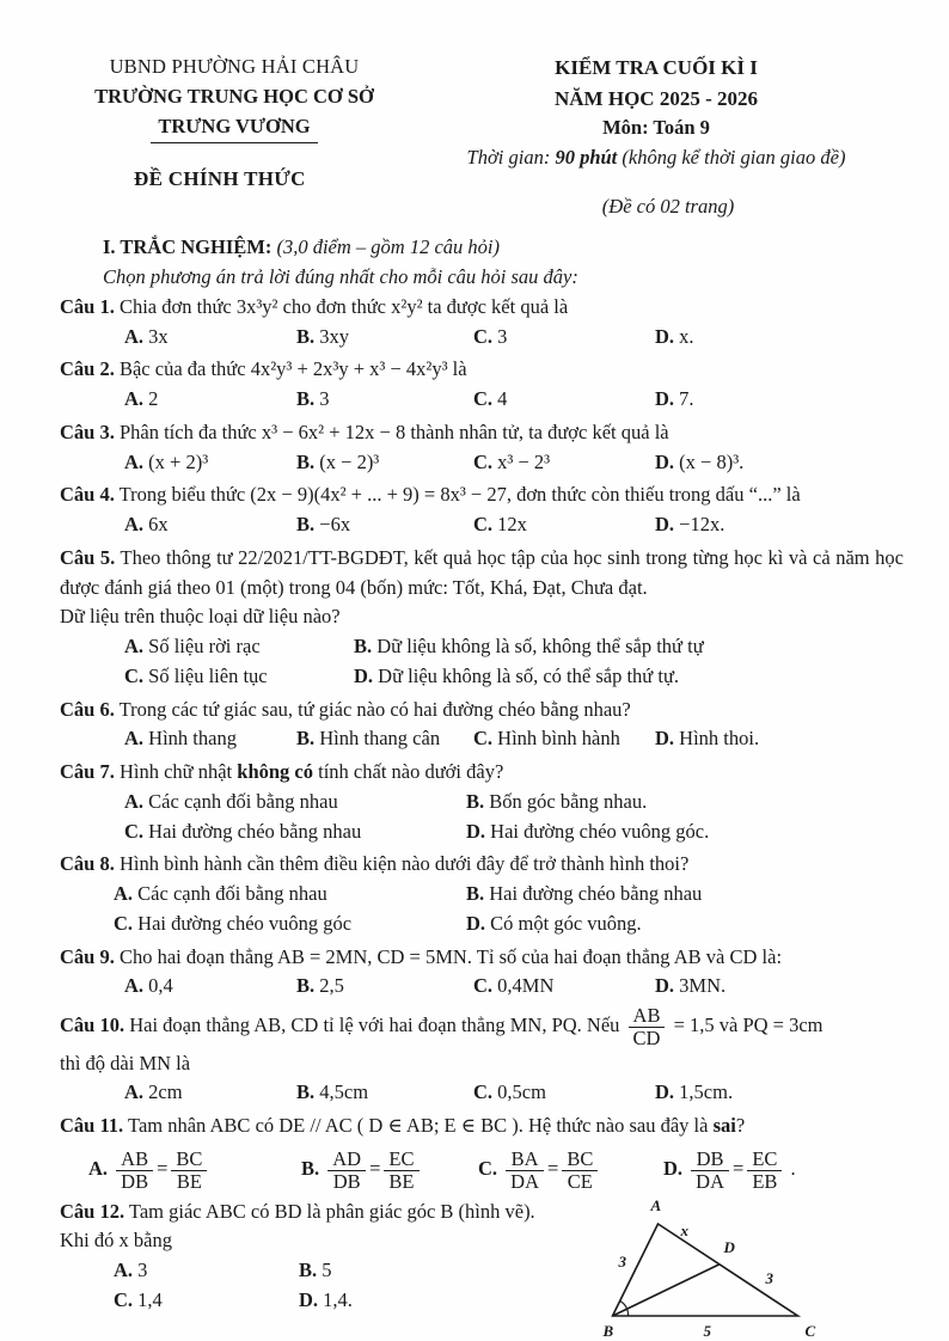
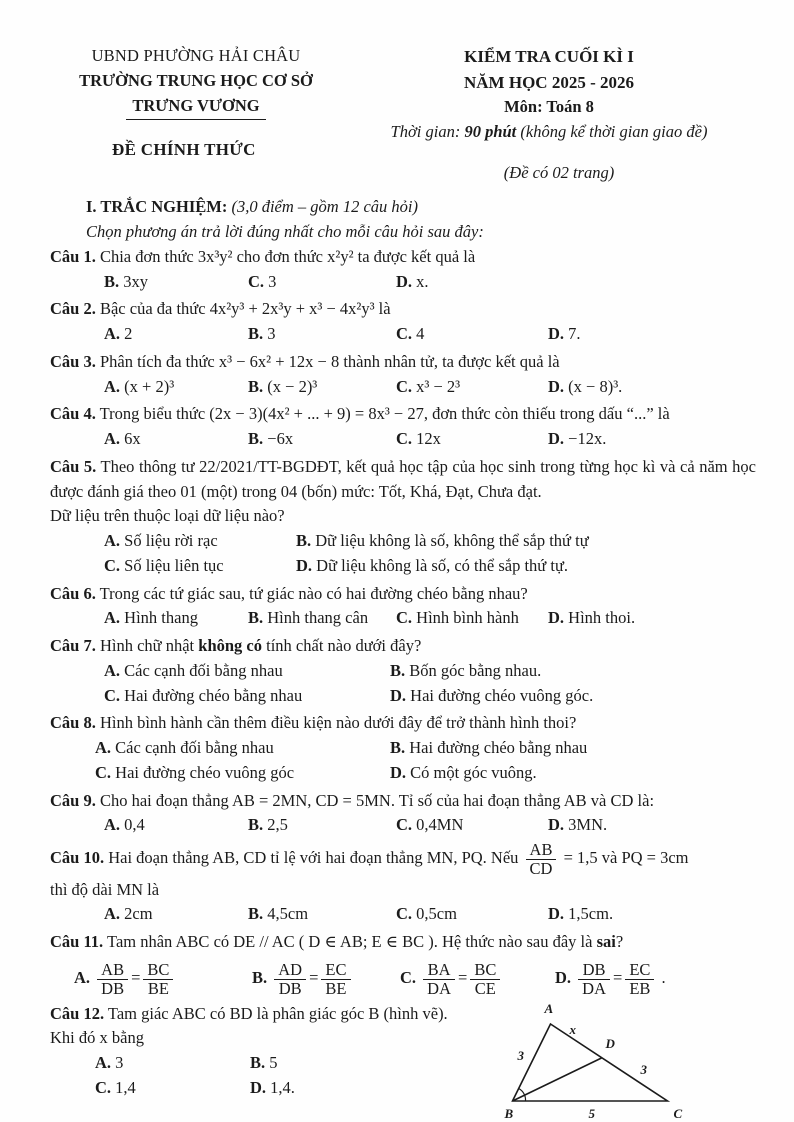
  UBND PHƯỜNG HẢI CHÂU
  TRƯỜNG TRUNG HỌC CƠ SỞ
  TRƯNG VƯƠNG
  ĐỀ CHÍNH THỨC
  KIỂM TRA CUỐI KÌ I
  NĂM HỌC 2025 - 2026
- Môn: Toán 9
+ Môn: Toán 8
  Thời gian: 90 phút (không kể thời gian giao đề)
  (Đề có 02 trang)
  I. TRẮC NGHIỆM: (3,0 điểm – gồm 12 câu hỏi)
  Chọn phương án trả lời đúng nhất cho mỗi câu hỏi sau đây:
  Câu 1. Chia đơn thức 3x³y² cho đơn thức x²y² ta được kết quả là
- A. 3x
  B. 3xy
  C. 3
  D. x.
  Câu 2. Bậc của đa thức 4x²y³ + 2x³y + x³ − 4x²y³ là
  A. 2
  B. 3
  C. 4
  D. 7.
  Câu 3. Phân tích đa thức x³ − 6x² + 12x − 8 thành nhân tử, ta được kết quả là
  A. (x + 2)³
  B. (x − 2)³
  C. x³ − 2³
  D. (x − 8)³.
- Câu 4. Trong biểu thức (2x − 9)(4x² + ... + 9) = 8x³ − 27, đơn thức còn thiếu trong dấu “...” là
+ Câu 4. Trong biểu thức (2x − 3)(4x² + ... + 9) = 8x³ − 27, đơn thức còn thiếu trong dấu “...” là
  A. 6x
  B. −6x
  C. 12x
  D. −12x.
  Câu 5. Theo thông tư 22/2021/TT-BGDĐT, kết quả học tập của học sinh trong từng học kì và cả năm học được đánh giá theo 01 (một) trong 04 (bốn) mức: Tốt, Khá, Đạt, Chưa đạt.
  Dữ liệu trên thuộc loại dữ liệu nào?
  A. Số liệu rời rạc
  B. Dữ liệu không là số, không thể sắp thứ tự
  C. Số liệu liên tục
  D. Dữ liệu không là số, có thể sắp thứ tự.
  Câu 6. Trong các tứ giác sau, tứ giác nào có hai đường chéo bằng nhau?
  A. Hình thang
  B. Hình thang cân
  C. Hình bình hành
  D. Hình thoi.
  Câu 7. Hình chữ nhật không có tính chất nào dưới đây?
  A. Các cạnh đối bằng nhau
  B. Bốn góc bằng nhau.
  C. Hai đường chéo bằng nhau
  D. Hai đường chéo vuông góc.
  Câu 8. Hình bình hành cần thêm điều kiện nào dưới đây để trở thành hình thoi?
  A. Các cạnh đối bằng nhau
  B. Hai đường chéo bằng nhau
  C. Hai đường chéo vuông góc
  D. Có một góc vuông.
  Câu 9. Cho hai đoạn thẳng AB = 2MN, CD = 5MN. Tỉ số của hai đoạn thẳng AB và CD là:
  A. 0,4
  B. 2,5
  C. 0,4MN
  D. 3MN.
  Câu 10. Hai đoạn thẳng AB, CD tỉ lệ với hai đoạn thẳng MN, PQ. Nếu
  AB
  CD
  = 1,5 và PQ = 3cm
  thì độ dài MN là
  A. 2cm
  B. 4,5cm
  C. 0,5cm
  D. 1,5cm.
  Câu 11. Tam nhân ABC có DE // AC ( D ∈ AB; E ∈ BC ). Hệ thức nào sau đây là sai?
  A.
  AB
  DB
  =
  BC
  BE
  B.
  AD
  DB
  =
  EC
  BE
  C.
  BA
  DA
  =
  BC
  CE
  D.
  DB
  DA
  =
  EC
  EB
  .
  Câu 12. Tam giác ABC có BD là phân giác góc B (hình vẽ).
  Khi đó x bằng
  A. 3
  B. 5
  C. 1,4
  D. 1,4.
  A
  B
  C
  D
  x
  3
  3
  5
